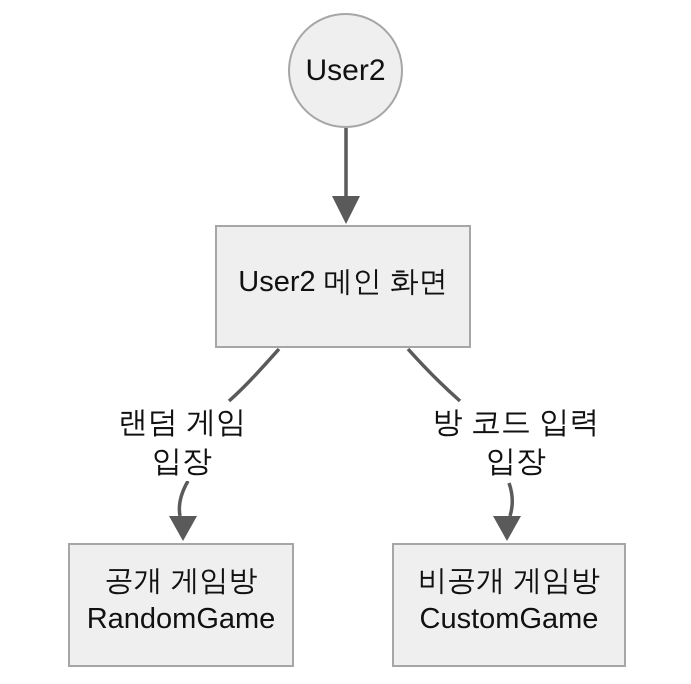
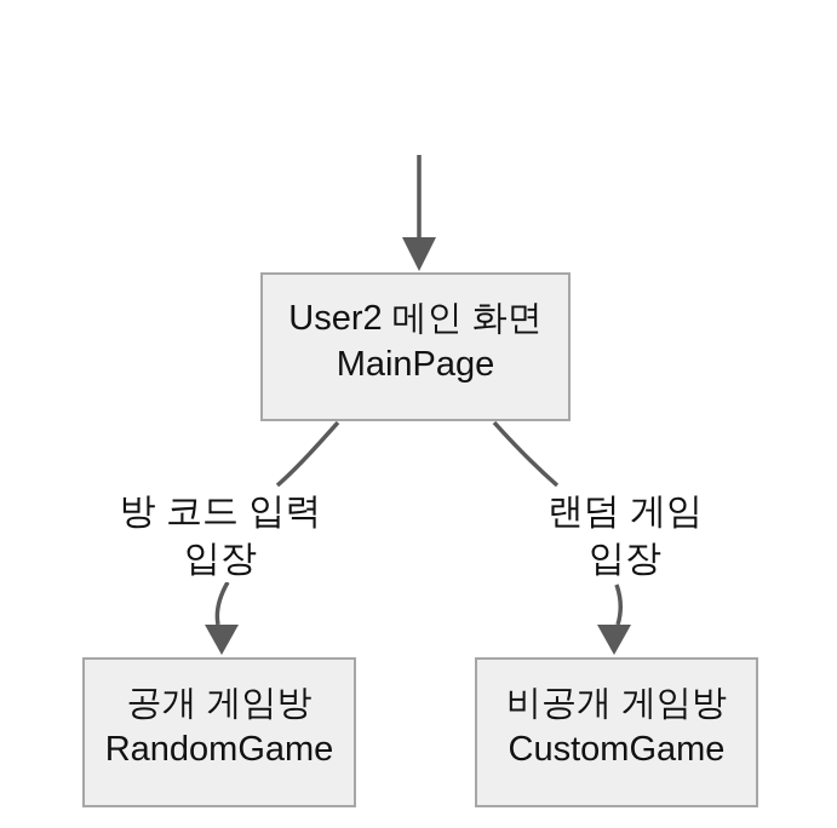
- User2
  User2 메인 화면
+ MainPage
- 랜덤 게임
+ 방 코드 입력
  입장
- 방 코드 입력
+ 랜덤 게임
  입장
  공개 게임방
  RandomGame
  비공개 게임방
  CustomGame
